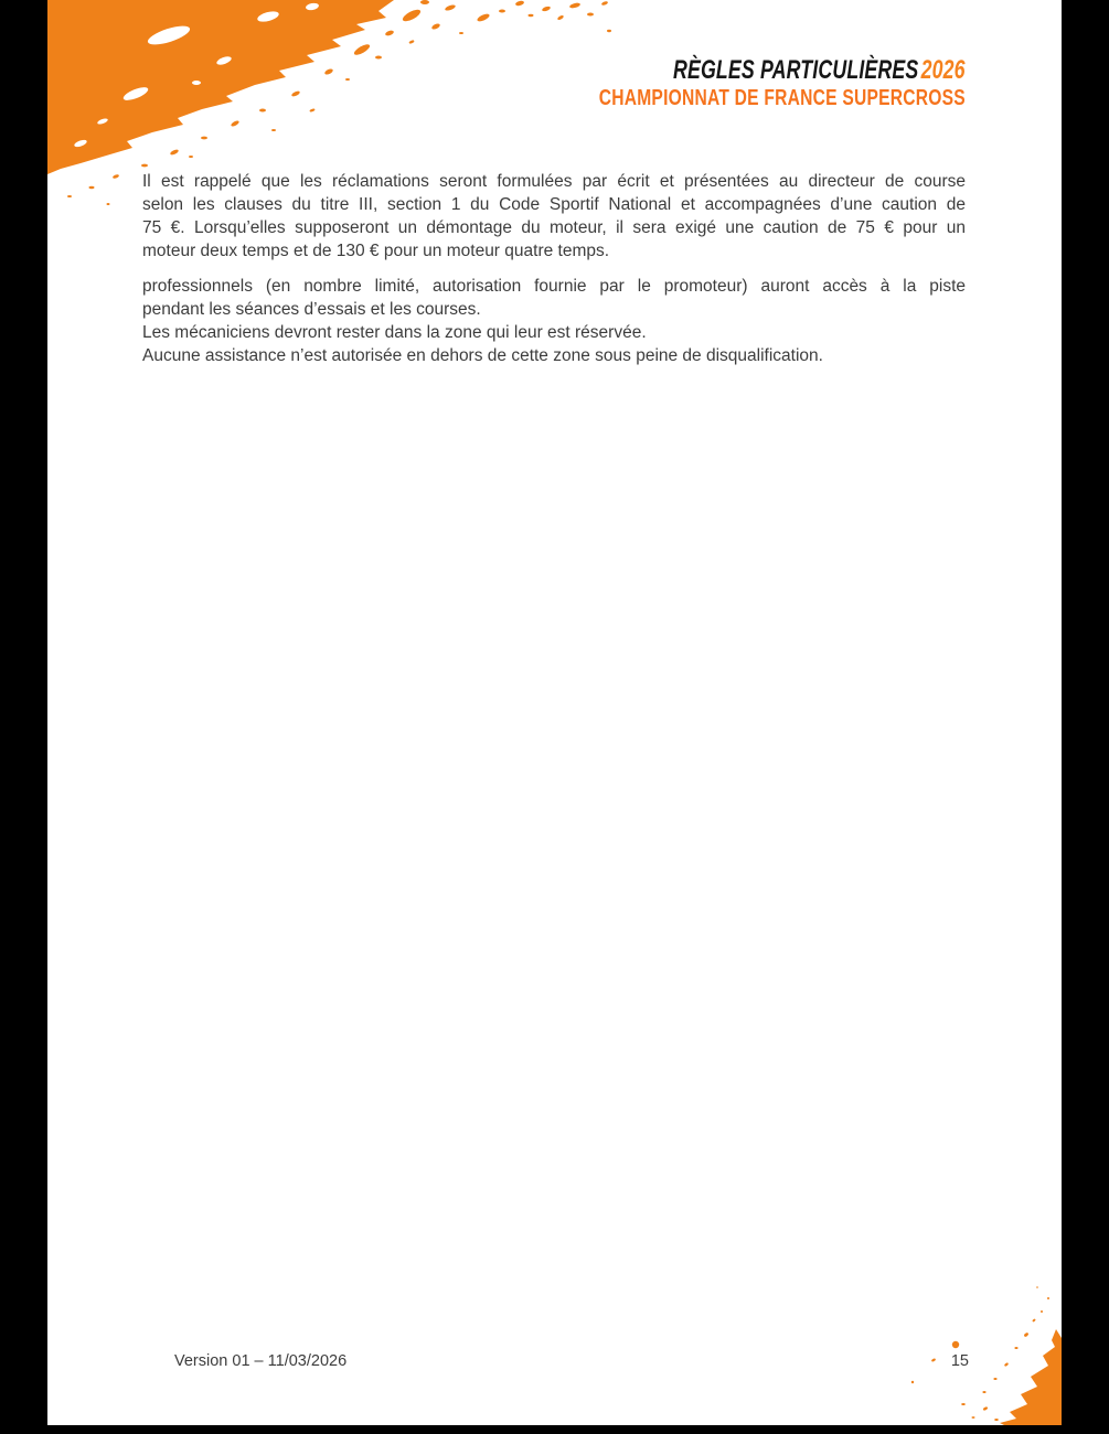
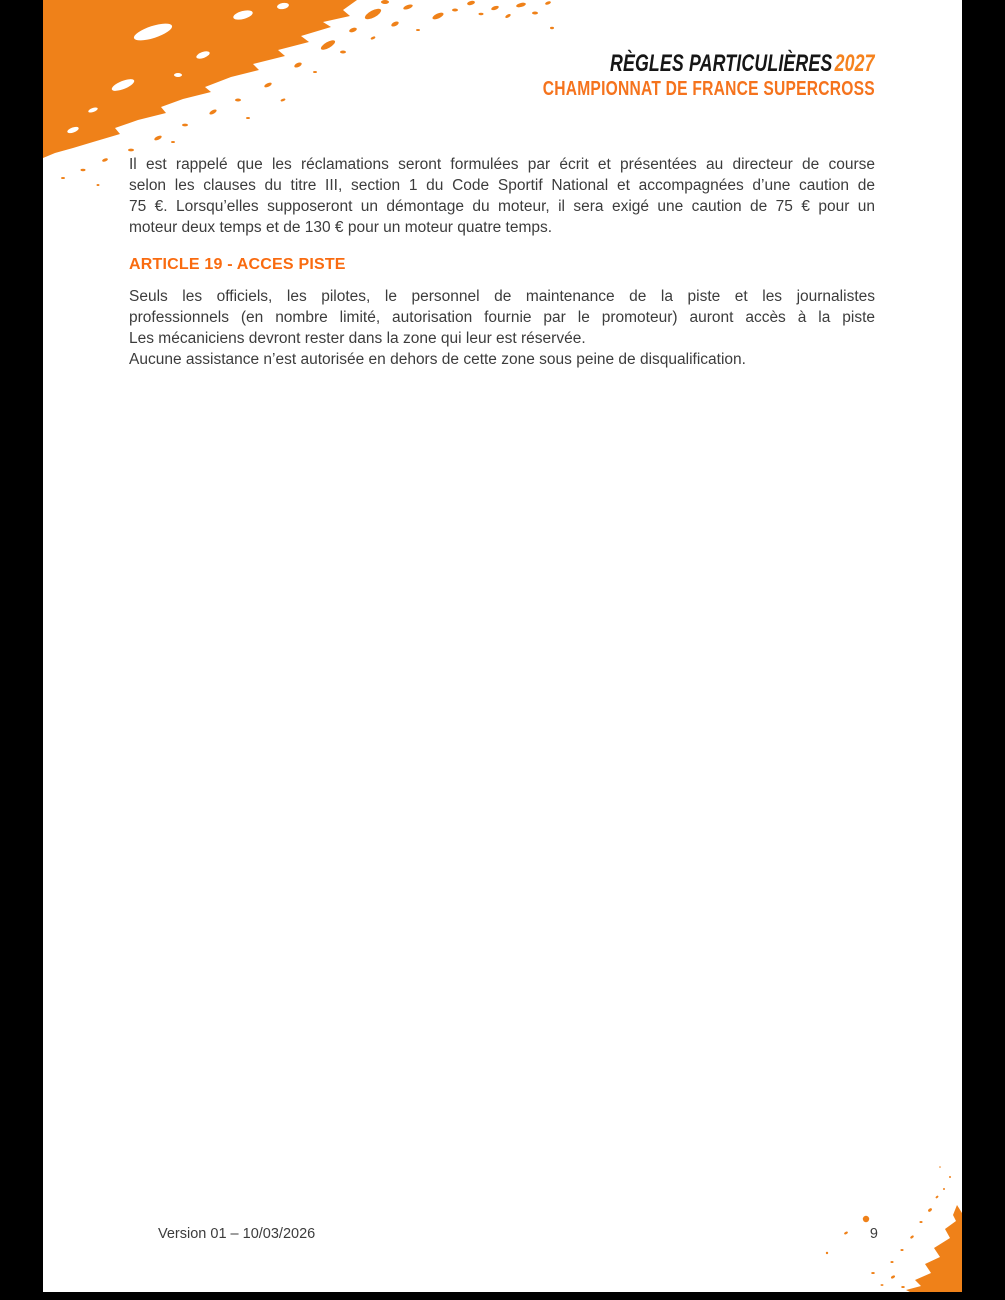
- RÈGLES PARTICULIÈRES2026
+ RÈGLES PARTICULIÈRES2027
  CHAMPIONNAT DE FRANCE SUPERCROSS
  Il est rappelé que les réclamations seront formulées par écrit et présentées au directeur de course
  selon les clauses du titre III, section 1 du Code Sportif National et accompagnées d’une caution de
  75 €. Lorsqu’elles supposeront un démontage du moteur, il sera exigé une caution de 75 € pour un
  moteur deux temps et de 130 € pour un moteur quatre temps.
+ ARTICLE 19 - ACCES PISTE
+ Seuls les officiels, les pilotes, le personnel de maintenance de la piste et les journalistes
  professionnels (en nombre limité, autorisation fournie par le promoteur) auront accès à la piste
- pendant les séances d’essais et les courses.
  Les mécaniciens devront rester dans la zone qui leur est réservée.
  Aucune assistance n’est autorisée en dehors de cette zone sous peine de disqualification.
- Version 01 – 11/03/2026
+ Version 01 – 10/03/2026
- 15
+ 9
